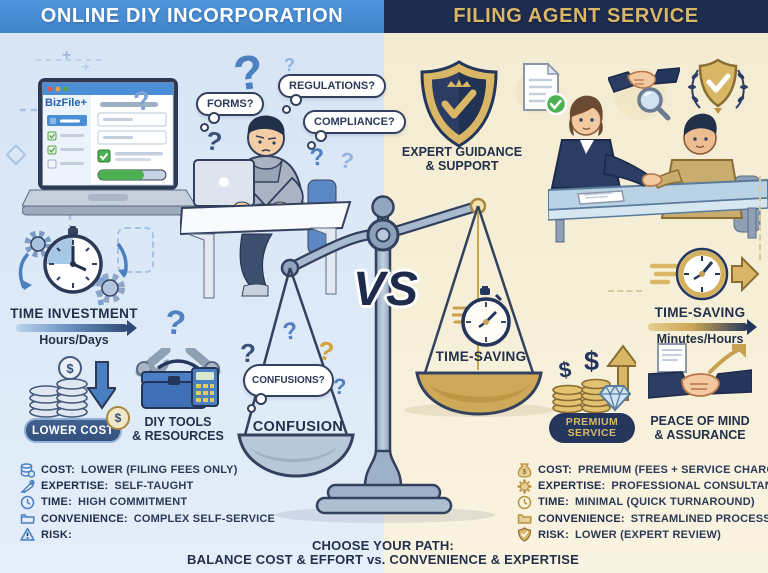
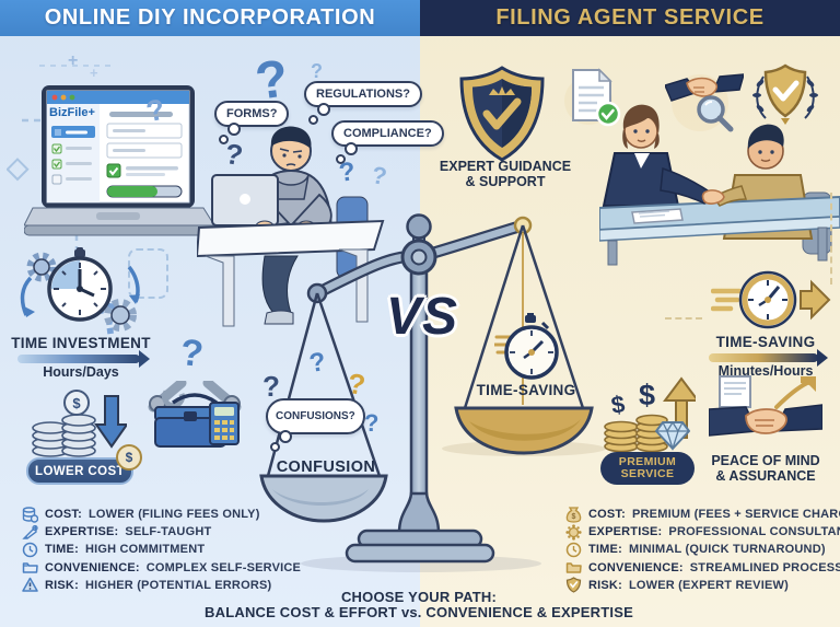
  ONLINE DIY INCORPORATION
  FILING AGENT SERVICE
  +
  +
  BizFile+
  FORMS?
  REGULATIONS?
  COMPLIANCE?
  ?
  TIME INVESTMENT
  Hours/Days
  $
  LOWER COST
  $
- DIY TOOLS
- & RESOURCES
  COST:
  LOWER (FILING FEES ONLY)
  EXPERTISE:
  SELF-TAUGHT
  TIME:
  HIGH COMMITMENT
  CONVENIENCE:
  COMPLEX SELF-SERVICE
  RISK:
+ HIGHER (POTENTIAL ERRORS)
  VS
  CONFUSIONS?
  ?
  ?
  CONFUSION
  TIME-SAVING
  EXPERT GUIDANCE
  & SUPPORT
  TIME-SAVING
  Minutes/Hours
  $
  PREMIUM
  SERVICE
  PEACE OF MIND
  & ASSURANCE
  COST:
  PREMIUM (FEES + SERVICE CHAR
  EXPERTISE:
  PROFESSIONAL CONSULTA
  TIME:
  MINIMAL (QUICK TURNAROUND)
  CONVENIENCE:
  STREAMLINED PROCESS
  RISK:
  LOWER (EXPERT REVIEW)
  CHOOSE YOUR PATH:
  BALANCE COST & EFFORT vs. CONVENIENCE & EXPERTISE
